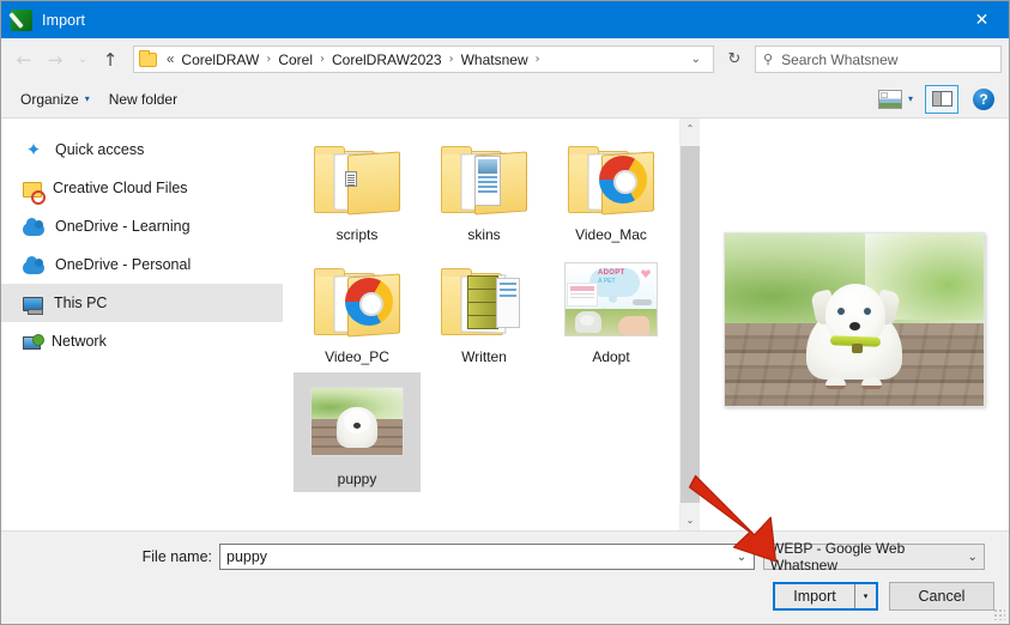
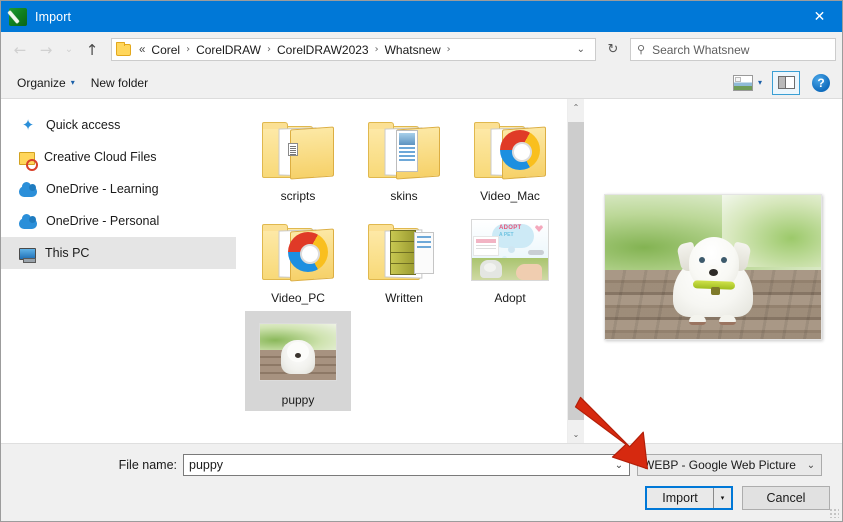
  Import
  ✕
  ←
  →
  ⌄
  ↑
  «
- CorelDRAW
+ Corel
  ›
- Corel
+ CorelDRAW
  ›
  CorelDRAW2023
  ›
  Whatsnew
  ›
  ⌄
  ↻
  ⚲
  Search Whatsnew
  Organize
  ▾
  New folder
  ▾
  ?
  ✦
  Quick access
  Creative Cloud Files
  OneDrive - Learning
  OneDrive - Personal
  This PC
- Network
  scripts
  skins
  Video_Mac
  Video_PC
  Written
  Adopt
  puppy
  ⌃
  ⌄
  File name:
  puppy
  ⌄
- WEBP - Google Web Whatsnew
+ WEBP - Google Web Picture
  ⌄
  Import
  ▾
  Cancel
